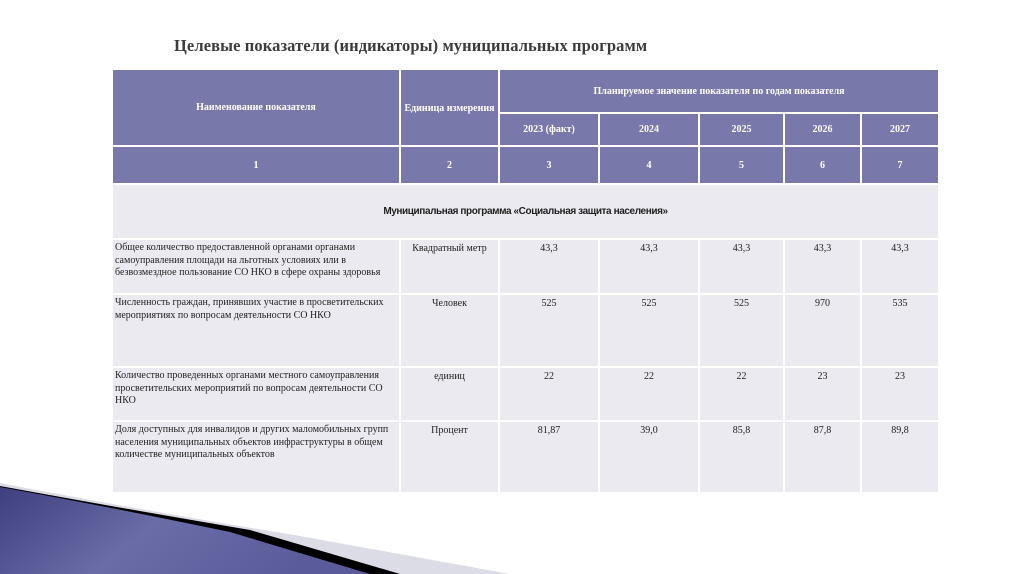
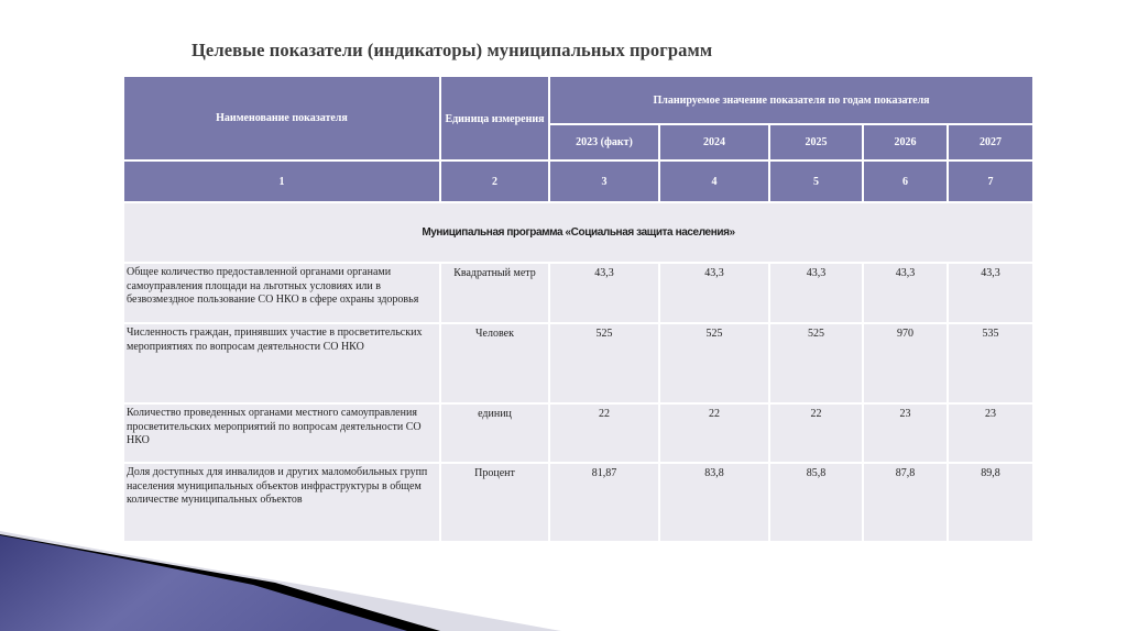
  Целевые показатели (индикаторы) муниципальных программ
  Наименование показателя	Единица измерения	Планируемое значение показателя по годам показателя
  2023 (факт)	2024	2025	2026	2027
  1	2	3	4	5	6	7
  Муниципальная программа «Социальная защита населения»
  Общее количество предоставленной органами органами самоуправления площади на льготных условиях или в безвозмездное пользование СО НКО в сфере охраны здоровья	Квадратный метр	43,3	43,3	43,3	43,3	43,3
  Численность граждан, принявших участие в просветительских мероприятиях по вопросам деятельности СО НКО	Человек	525	525	525	970	535
  Количество проведенных органами местного самоуправления просветительских мероприятий по вопросам деятельности СО НКО	единиц	22	22	22	23	23
- Доля доступных для инвалидов и других маломобильных групп населения муниципальных объектов инфраструктуры в общем количестве муниципальных объектов	Процент	81,87	39,0	85,8	87,8	89,8
+ Доля доступных для инвалидов и других маломобильных групп населения муниципальных объектов инфраструктуры в общем количестве муниципальных объектов	Процент	81,87	83,8	85,8	87,8	89,8
